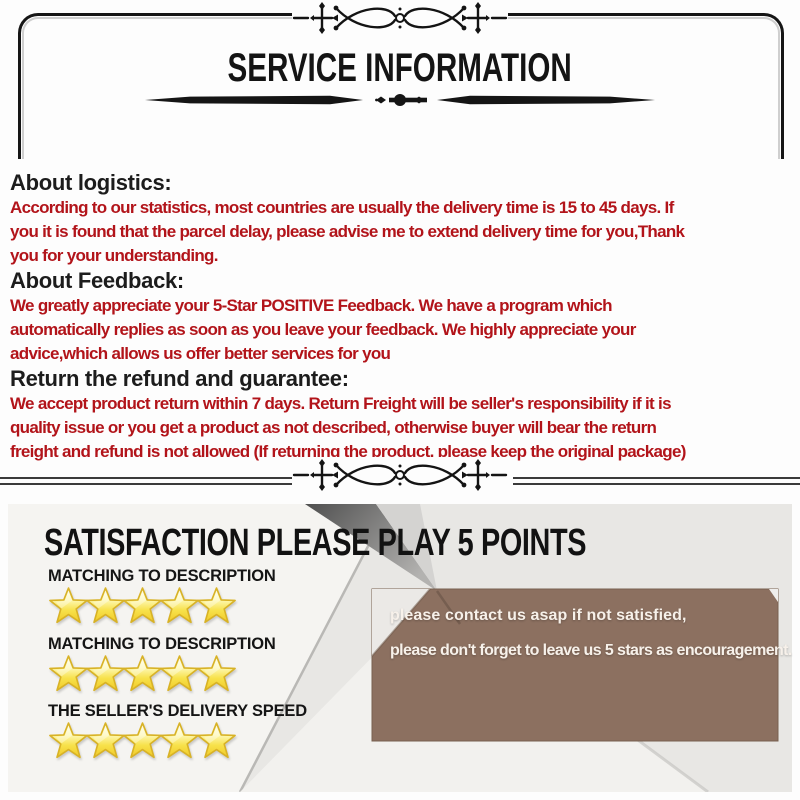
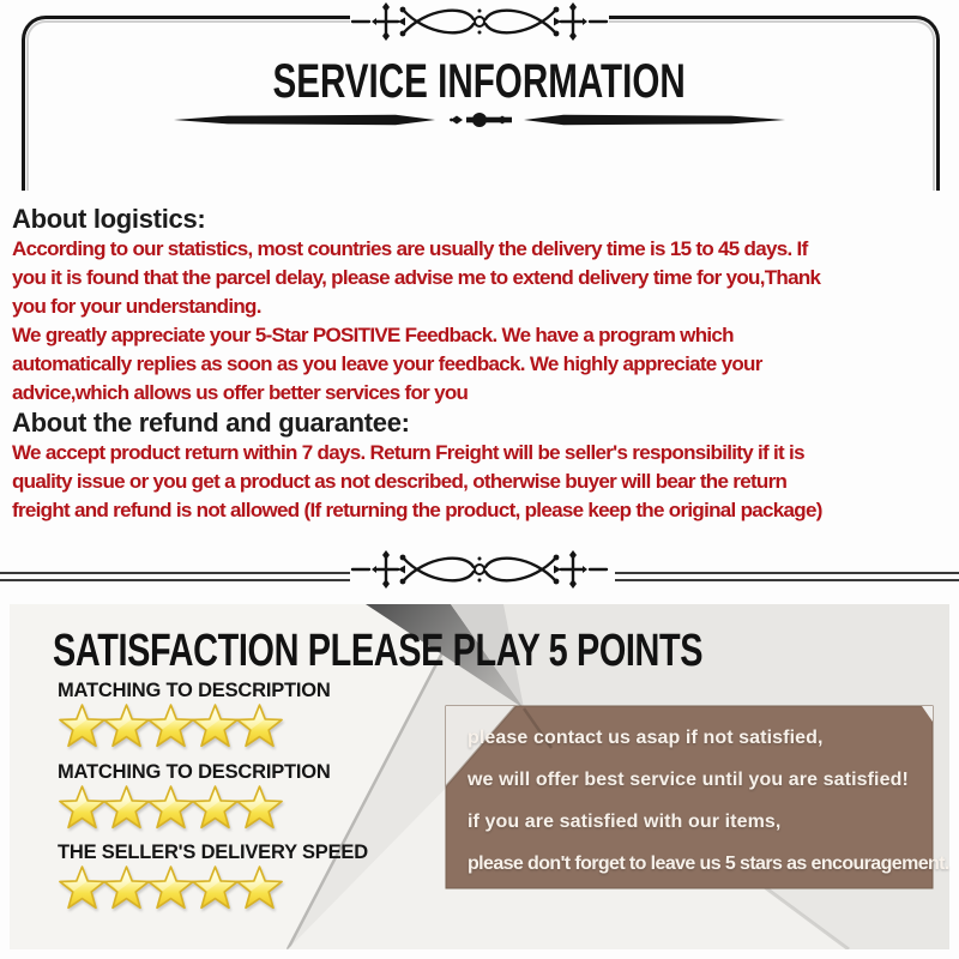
  SERVICE INFORMATION
  About logistics:
  According to our statistics, most countries are usually the delivery time is 15 to 45 days. If
  you it is found that the parcel delay, please advise me to extend delivery time for you,Thank
  you for your understanding.
- About Feedback:
  We greatly appreciate your 5-Star POSITIVE Feedback. We have a program which
  automatically replies as soon as you leave your feedback. We highly appreciate your
  advice,which allows us offer better services for you
- Return the refund and guarantee:
+ About the refund and guarantee:
  We accept product return within 7 days. Return Freight will be seller's responsibility if it is
  quality issue or you get a product as not described, otherwise buyer will bear the return
  freight and refund is not allowed (If returning the product, please keep the original package)
  SATISFACTION PLEASE PLAY 5 POINTS
  MATCHING TO DESCRIPTION
  MATCHING TO DESCRIPTION
  THE SELLER'S DELIVERY SPEED
  please contact us asap if not satisfied,
+ we will offer best service until you are satisfied!
+ if you are satisfied with our items,
  please don't forget to leave us 5 stars as encouragement.
